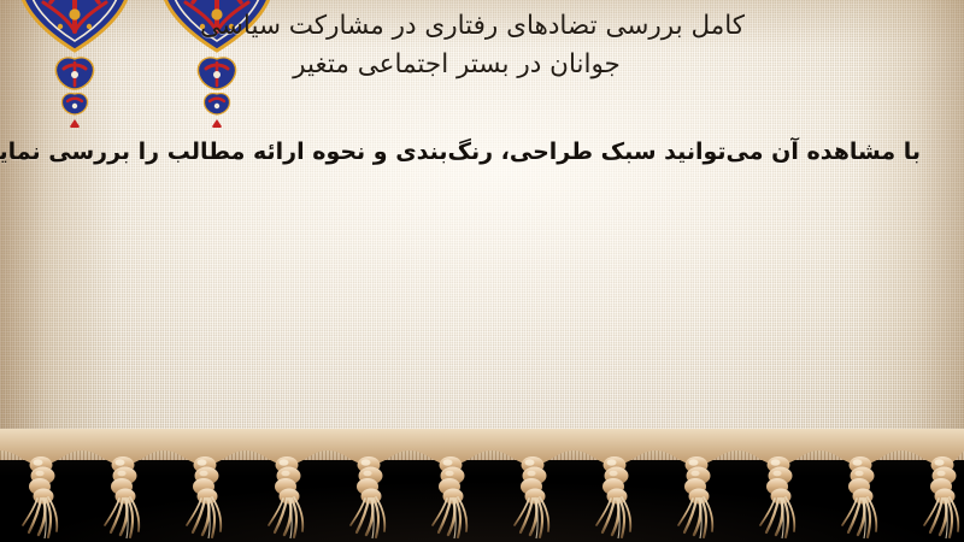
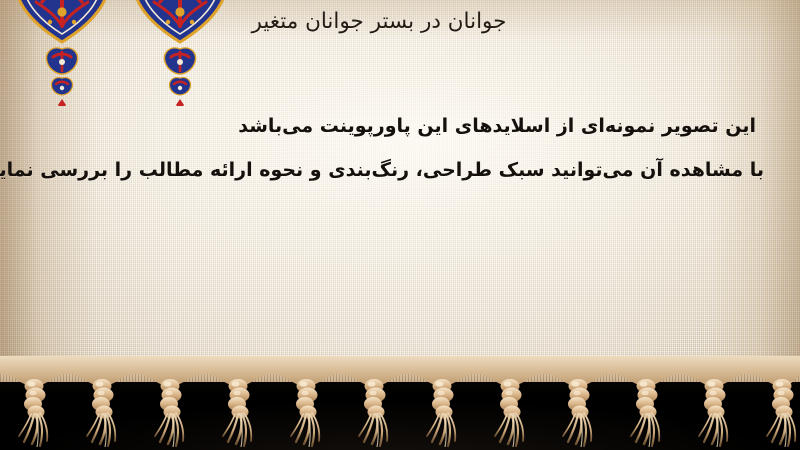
- کامل بررسی تضادهای رفتاری در مشارکت سیاسی
- جوانان در بستر اجتماعی متغیر
+ جوانان در بستر جوانان متغیر
+ این تصویر نمونه‌ای از اسلایدهای این پاورپوینت می‌باشد
  با مشاهده آن می‌توانید سبک طراحی، رنگ‌بندی و نحوه ارائه مطالب را بررسی نمای
